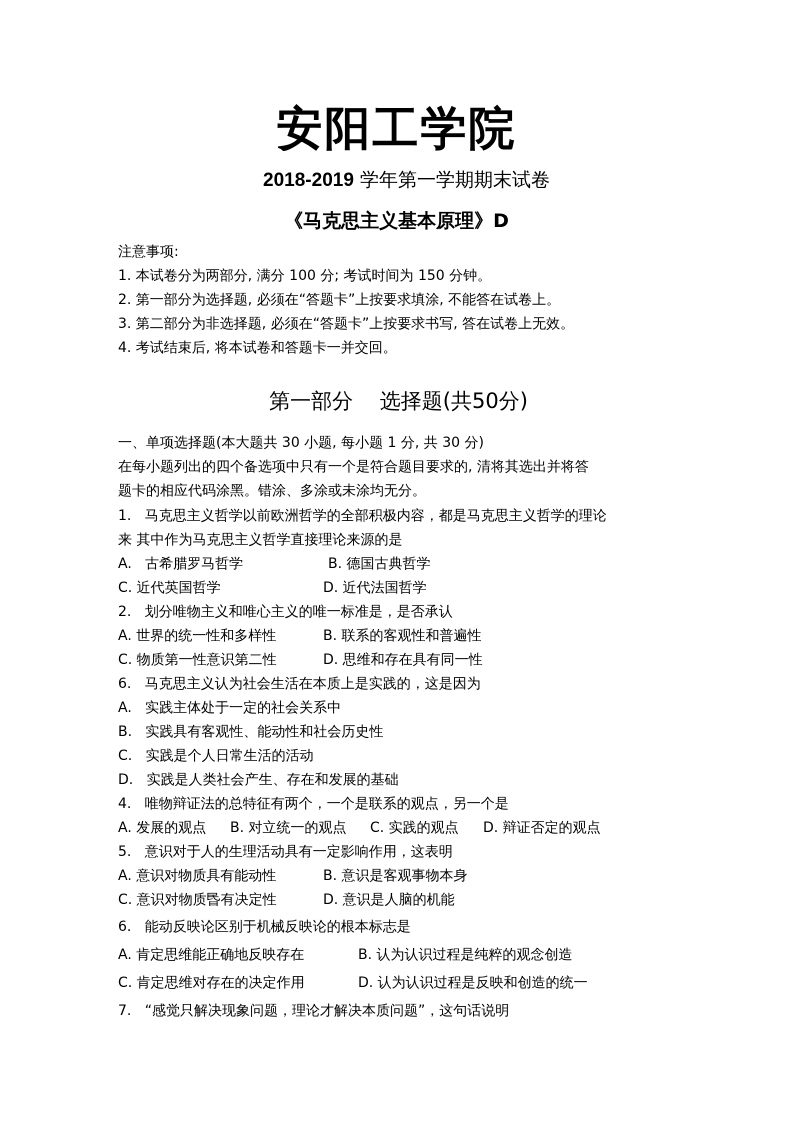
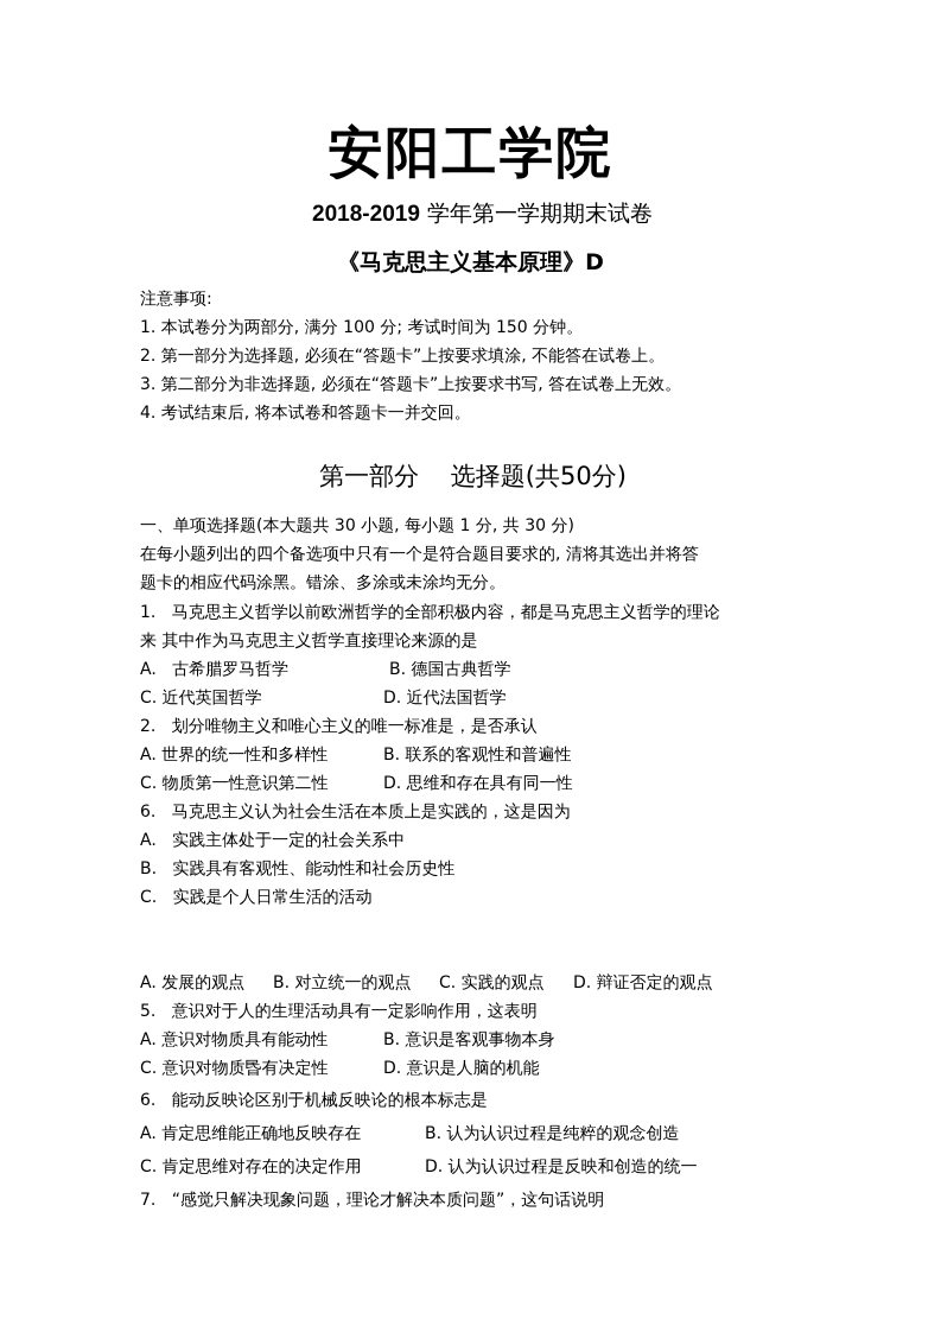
  安阳工学院
  2018-2019 学年第一学期期末试卷
  《马克思主义基本原理》D
  注意事项:
  1. 本试卷分为两部分, 满分 100 分; 考试时间为 150 分钟。
  2. 第一部分为选择题, 必须在“答题卡”上按要求填涂, 不能答在试卷上。
  3. 第二部分为非选择题, 必须在“答题卡”上按要求书写, 答在试卷上无效。
  4. 考试结束后, 将本试卷和答题卡一并交回。
  第一部分 选择题(共50分)
  一、单项选择题(本大题共 30 小题, 每小题 1 分, 共 30 分)
  在每小题列出的四个备选项中只有一个是符合题目要求的, 清将其选出并将答
  题卡的相应代码涂黑。错涂、多涂或未涂均无分。
  1. 马克思主义哲学以前欧洲哲学的全部积极内容，都是马克思主义哲学的理论
  来 其中作为马克思主义哲学直接理论来源的是
  A. 古希腊罗马哲学 B. 德国古典哲学
  C. 近代英国哲学 D. 近代法国哲学
  2. 划分唯物主义和唯心主义的唯一标准是，是否承认
  A. 世界的统一性和多样性 B. 联系的客观性和普遍性
  C. 物质第一性意识第二性 D. 思维和存在具有同一性
  6. 马克思主义认为社会生活在本质上是实践的，这是因为
  A. 实践主体处于一定的社会关系中
  B. 实践具有客观性、能动性和社会历史性
  C. 实践是个人日常生活的活动
- D. 实践是人类社会产生、存在和发展的基础
- 4. 唯物辩证法的总特征有两个，一个是联系的观点，另一个是
  A. 发展的观点 B. 对立统一的观点 C. 实践的观点 D. 辩证否定的观点
  5. 意识对于人的生理活动具有一定影响作用，这表明
  A. 意识对物质具有能动性 B. 意识是客观事物本身
  C. 意识对物质昬有决定性 D. 意识是人脑的机能
  6. 能动反映论区别于机械反映论的根本标志是
  A. 肯定思维能正确地反映存在 B. 认为认识过程是纯粹的观念创造
  C. 肯定思维对存在的决定作用 D. 认为认识过程是反映和创造的统一
  7. “感觉只解决现象问题，理论才解决本质问题”，这句话说明
